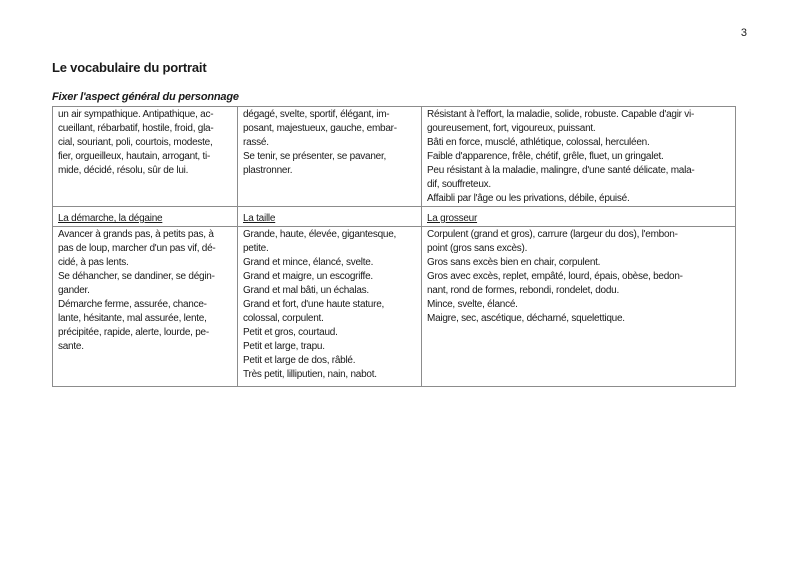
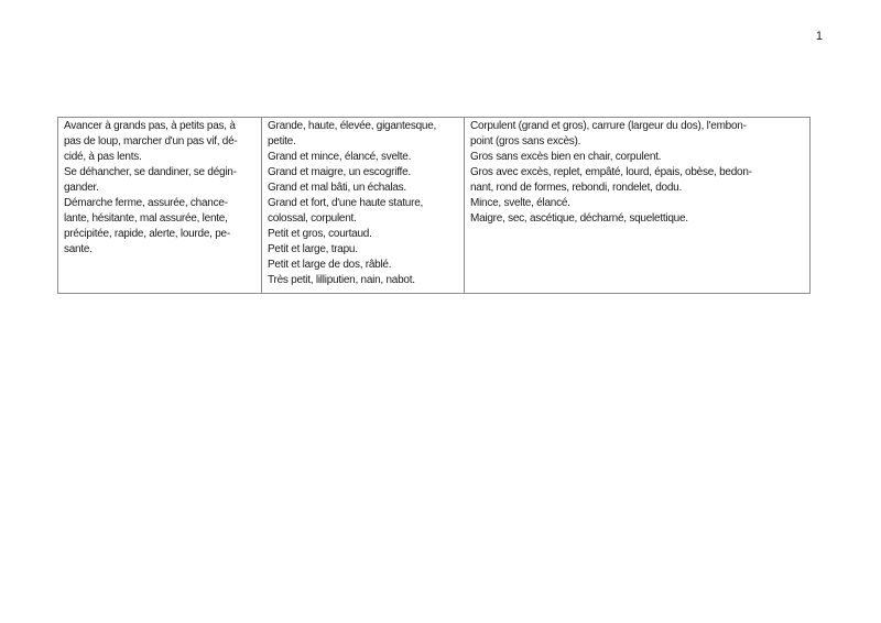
- 3
+ 1
- Le vocabulaire du portrait
- Fixer l'aspect général du personnage
- un air sympathique. Antipathique, ac- cueillant, rébarbatif, hostile, froid, gla- cial, souriant, poli, courtois, modeste, fier, orgueilleux, hautain, arrogant, ti- mide, décidé, résolu, sûr de lui.	dégagé, svelte, sportif, élégant, im- posant, majestueux, gauche, embar- rassé. Se tenir, se présenter, se pavaner, plastronner.	Résistant à l'effort, la maladie, solide, robuste. Capable d'agir vi- goureusement, fort, vigoureux, puissant. Bâti en force, musclé, athlétique, colossal, herculéen. Faible d'apparence, frêle, chétif, grêle, fluet, un gringalet. Peu résistant à la maladie, malingre, d'une santé délicate, mala- dif, souffreteux. Affaibli par l'âge ou les privations, débile, épuisé.
- La démarche, la dégaine	La taille	La grosseur
  Avancer à grands pas, à petits pas, à pas de loup, marcher d'un pas vif, dé- cidé, à pas lents. Se déhancher, se dandiner, se dégin- gander. Démarche ferme, assurée, chance- lante, hésitante, mal assurée, lente, précipitée, rapide, alerte, lourde, pe- sante.	Grande, haute, élevée, gigantesque, petite. Grand et mince, élancé, svelte. Grand et maigre, un escogriffe. Grand et mal bâti, un échalas. Grand et fort, d'une haute stature, colossal, corpulent. Petit et gros, courtaud. Petit et large, trapu. Petit et large de dos, râblé. Très petit, lilliputien, nain, nabot.	Corpulent (grand et gros), carrure (largeur du dos), l'embon- point (gros sans excès). Gros sans excès bien en chair, corpulent. Gros avec excès, replet, empâté, lourd, épais, obèse, bedon- nant, rond de formes, rebondi, rondelet, dodu. Mince, svelte, élancé. Maigre, sec, ascétique, décharné, squelettique.
